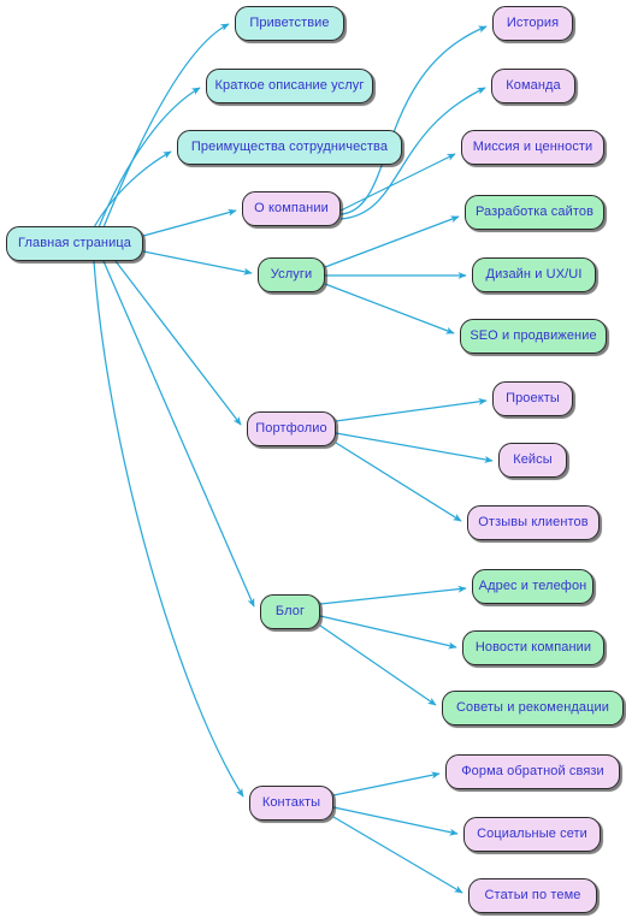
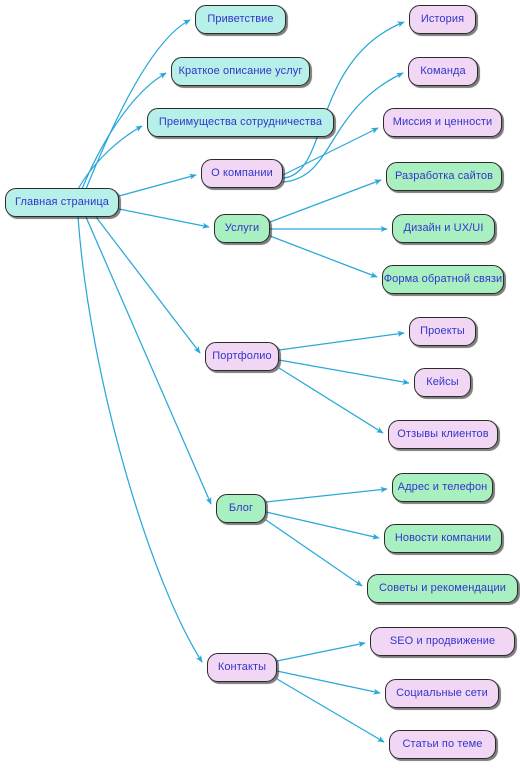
  Главная страница
  Приветствие
  Краткое описание услуг
  Преимущества сотрудничества
  О компании
  Услуги
  Портфолио
  Блог
  Контакты
  История
  Команда
  Миссия и ценности
  Разработка сайтов
  Дизайн и UX/UI
- SEO и продвижение
+ Форма обратной связи
  Проекты
  Кейсы
  Отзывы клиентов
  Адрес и телефон
  Новости компании
  Советы и рекомендации
- Форма обратной связи
+ SEO и продвижение
  Социальные сети
  Статьи по теме
